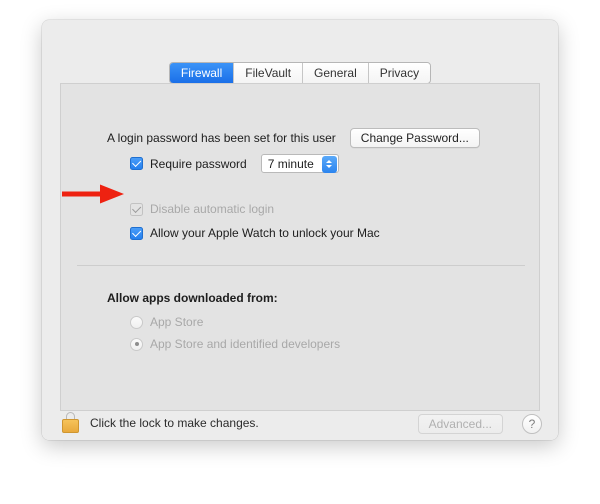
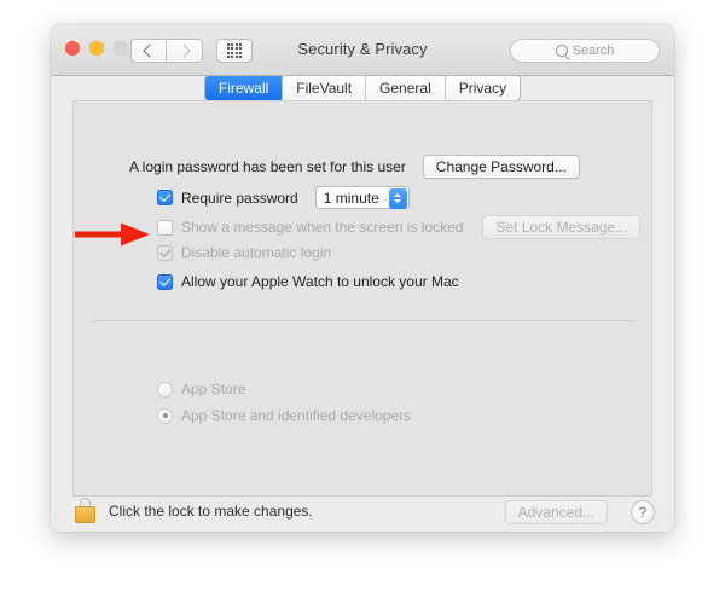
+ Security & Privacy
+ Search
  Firewall
  FileVault
  General
  Privacy
  A login password has been set for this user
  Change Password...
  Require password
- 7 minute
+ 1 minute
+ Show a message when the screen is locked
+ Set Lock Message...
  Disable automatic login
  Allow your Apple Watch to unlock your Mac
- Allow apps downloaded from:
  App Store
  App Store and identified developers
  Click the lock to make changes.
  Advanced...
  ?
